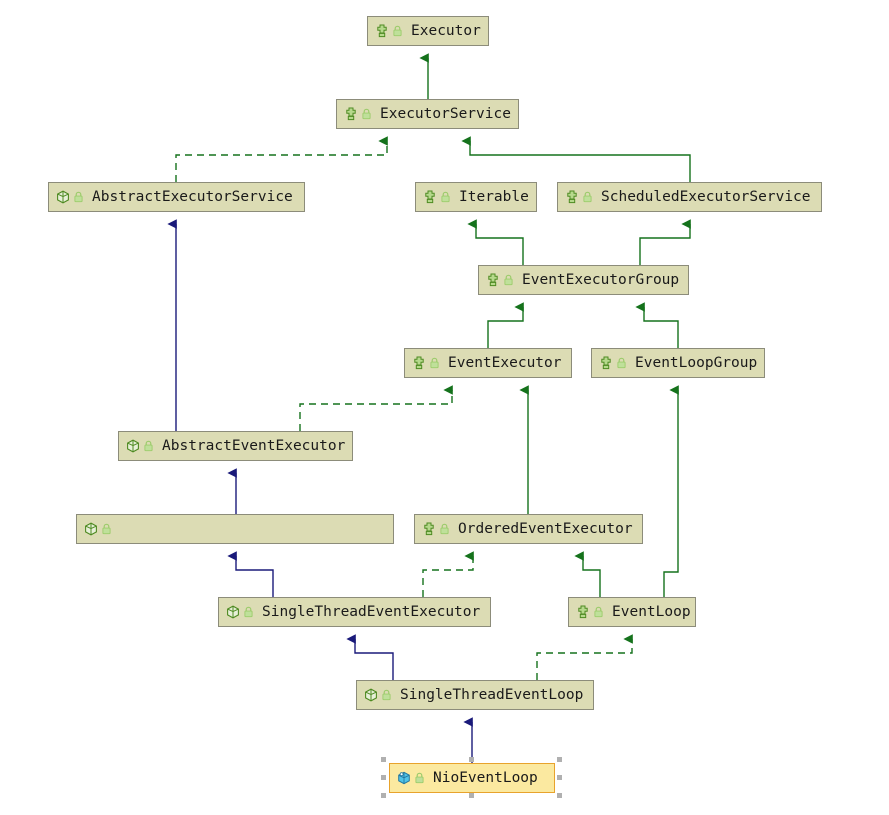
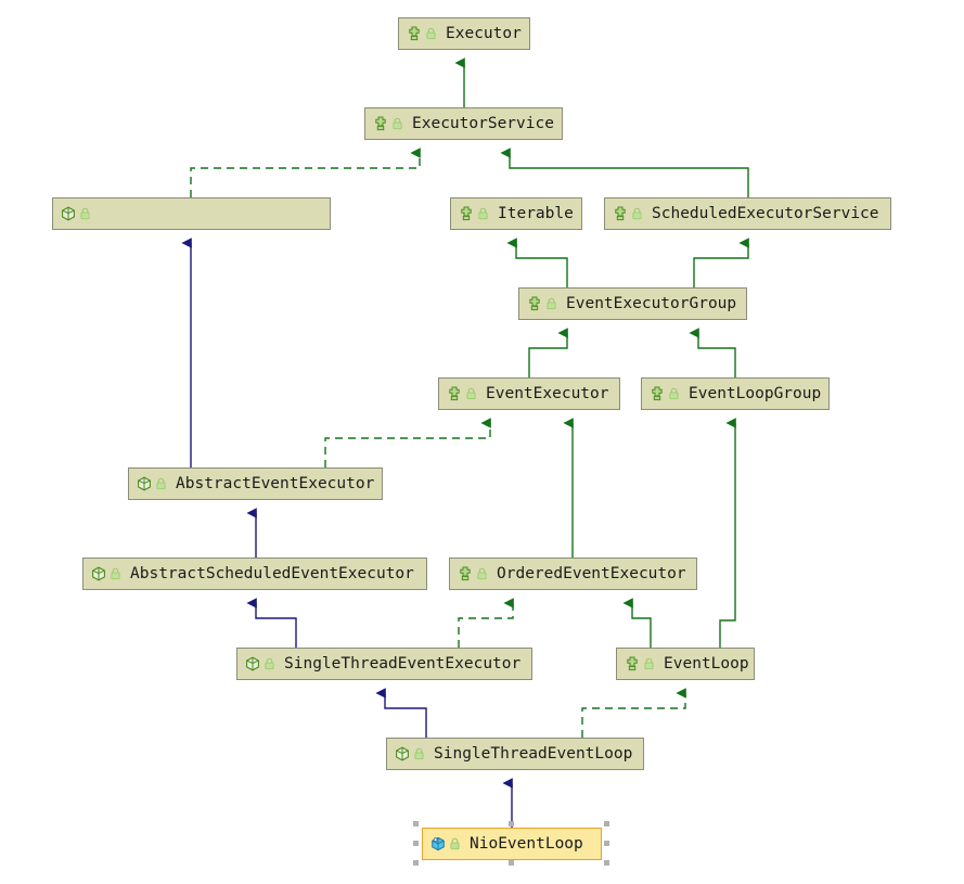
  Executor
  ExecutorService
- AbstractExecutorService
  Iterable
  ScheduledExecutorService
  EventExecutorGroup
  EventExecutor
  EventLoopGroup
  AbstractEventExecutor
+ AbstractScheduledEventExecutor
  OrderedEventExecutor
  SingleThreadEventExecutor
  EventLoop
  SingleThreadEventLoop
  NioEventLoop
